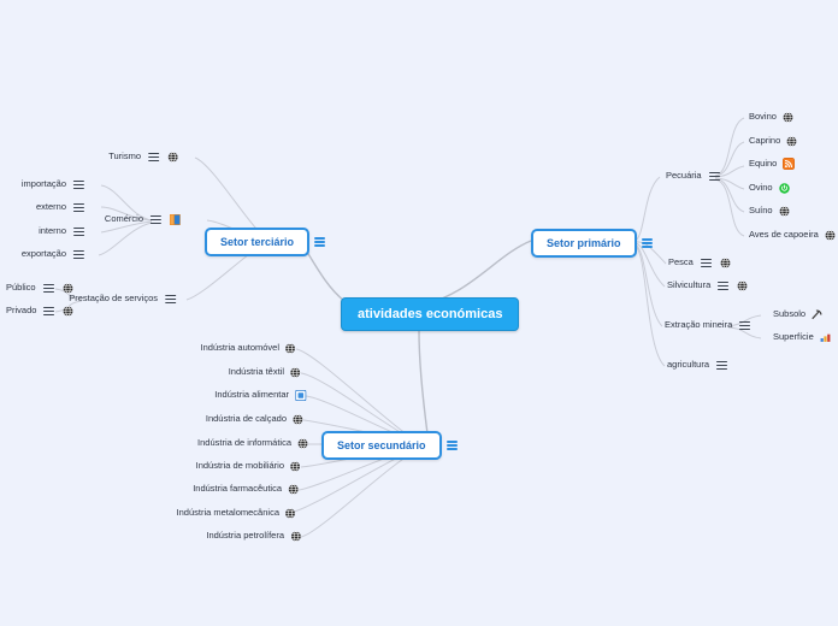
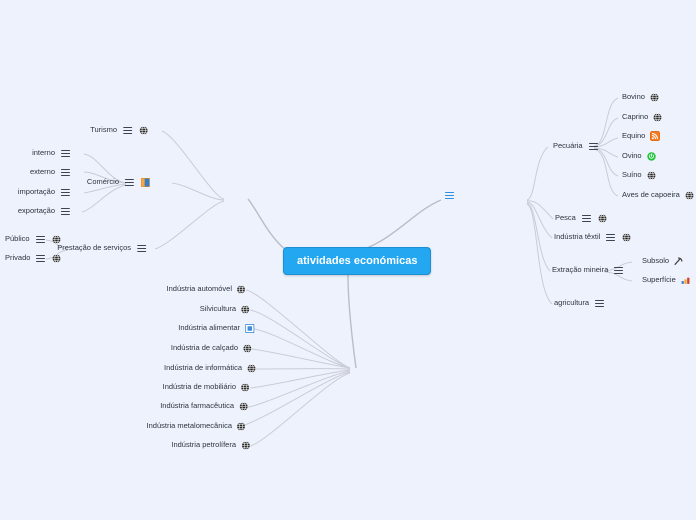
  atividades económicas
- Setor terciário
- Setor primário
- Setor secundário
  Pecuária
  Bovino
  Caprino
  Equino
  Ovino
  Suíno
  Aves de capoeira
  Pesca
- Silvicultura
+ Indústria têxtil
  Extração mineira
  Subsolo
  Superfície
  agricultura
  Turismo
  Comércio
- importação
+ interno
  externo
- interno
+ importação
  exportação
  Prestação de serviços
  Público
  Privado
  Indústria automóvel
- Indústria têxtil
+ Silvicultura
  Indústria alimentar
  Indústria de calçado
  Indústria de informática
  Indústria de mobiliário
  Indústria farmacêutica
  Indústria metalomecânica
  Indústria petrolífera
